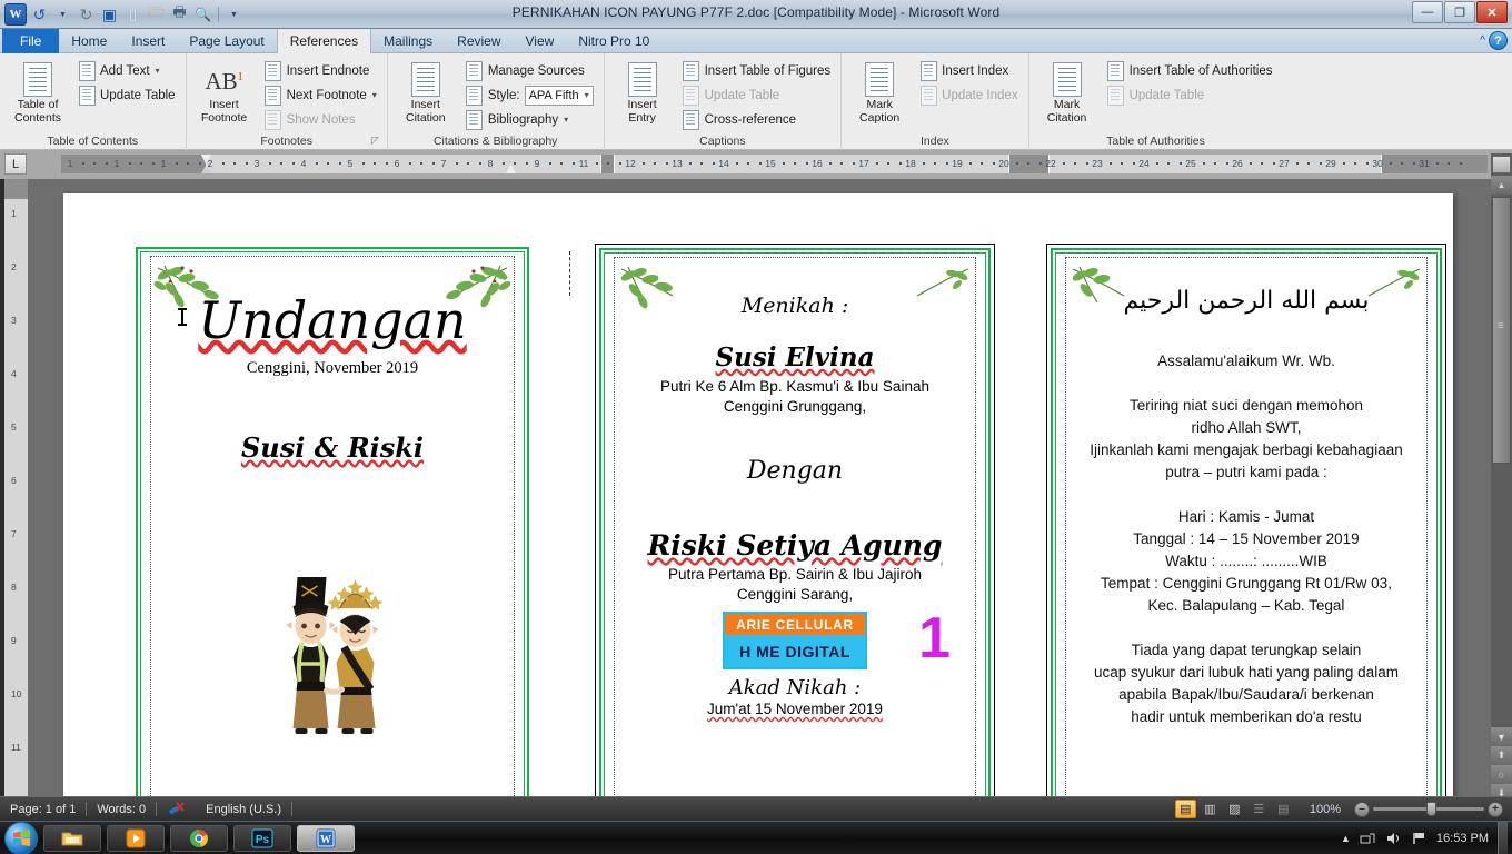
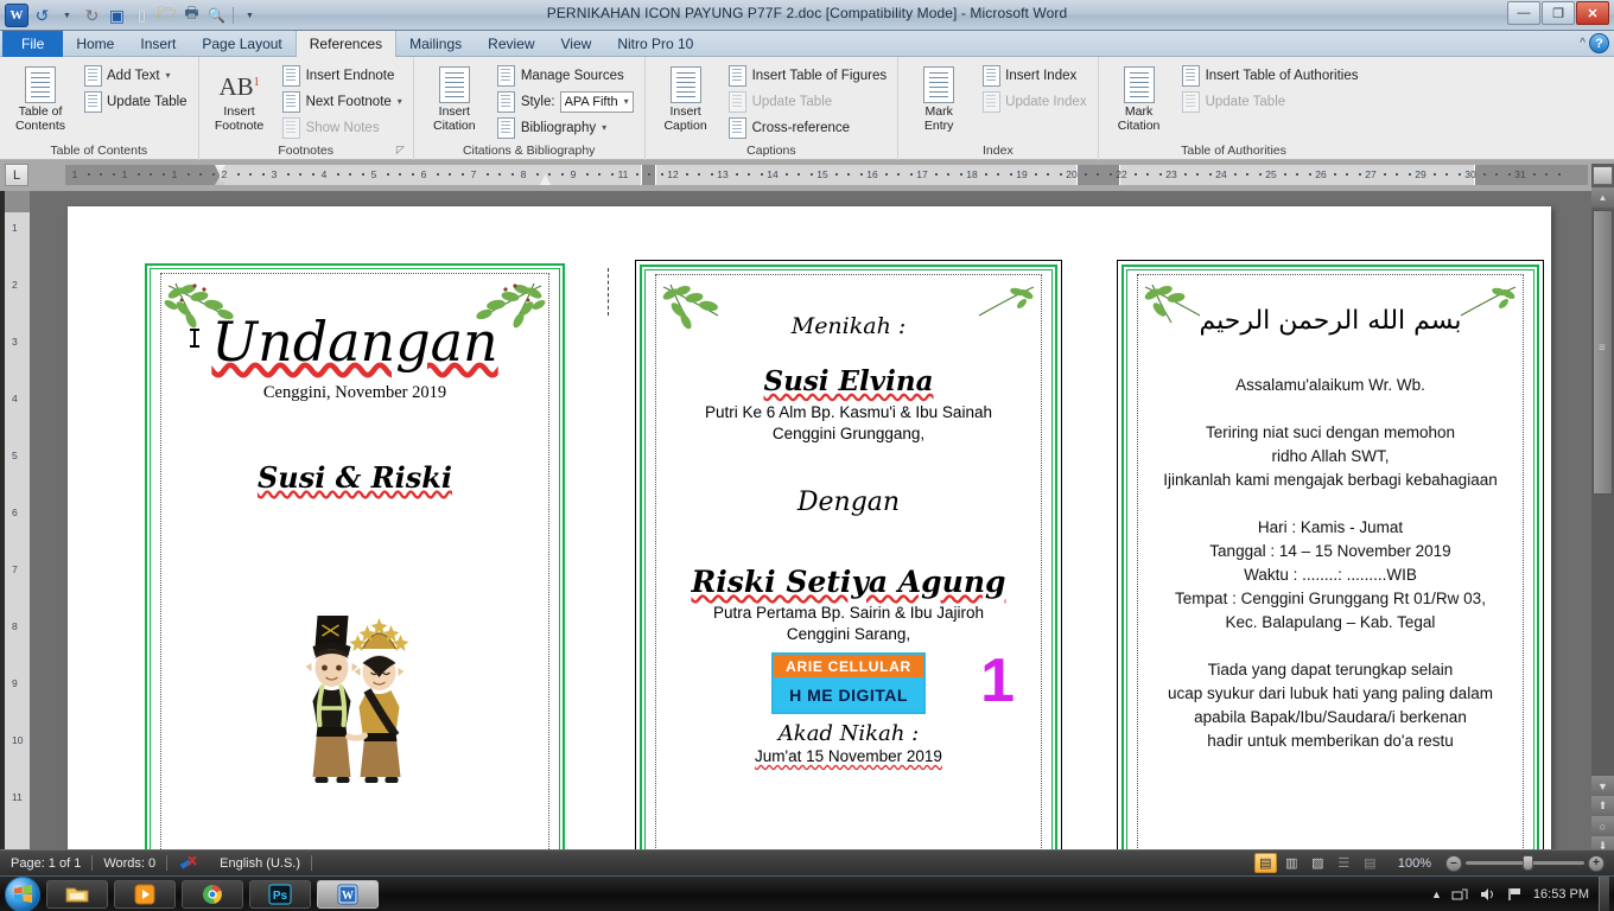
  W
  ↺
  ↻
  ▣
  ▯
  🗁
  🖶
  🔍
  PERNIKAHAN ICON PAYUNG P77F 2.doc [Compatibility Mode] - Microsoft Word
  —
  ❐
  ✕
  File
  Home
  Insert
  Page Layout
  References
  Mailings
  Review
  View
  Nitro Pro 10
  ^
  ?
  Table of
  Contents
  Add Text
  ▾
  Update Table
  Table of Contents
  AB1
  Insert
  Footnote
  Insert Endnote
  Next Footnote
  ▾
  Show Notes
  Footnotes
  ◸
  Insert
  Citation
  Manage Sources
  Style:
  APA Fifth
  ▾
  Bibliography
  ▾
  Citations & Bibliography
  Insert
- Entry
+ Caption
  Insert Table of Figures
  Update Table
  Cross-reference
  Captions
  Mark
- Caption
+ Entry
  Insert Index
  Update Index
  Index
  Mark
  Citation
  Insert Table of Authorities
  Update Table
  Table of Authorities
  L
  1
  1
  1
  2
  3
  4
  5
  6
  7
  8
  9
  11
  12
  13
  14
  15
  16
  17
  18
  19
  20
  22
  23
  24
  25
  26
  27
  29
  30
  31
  1
  2
  3
  4
  5
  6
  7
  8
  9
  10
  11
  Undangan
  Cenggini, November 2019
  Susi & Riski
  Menikah :
  Susi Elvina
  Putri Ke 6 Alm Bp. Kasmu'i & Ibu Sainah
  Cenggini Grunggang,
  Dengan
  Riski Setiya Agung
  Putra Pertama Bp. Sairin & Ibu Jajiroh
  Cenggini Sarang,
  ARIE CELLULAR
  H ME DIGITAL
  1
  Akad Nikah :
  Jum'at 15 November 2019
  بسم الله الرحمن الرحيم
  Assalamu'alaikum Wr. Wb.
  Teriring niat suci dengan memohon
  ridho Allah SWT,
  Ijinkanlah kami mengajak berbagi kebahagiaan
- putra – putri kami pada :
  Hari : Kamis - Jumat
  Tanggal : 14 – 15 November 2019
  Waktu : ........: .........WIB
  Tempat : Cenggini Grunggang Rt 01/Rw 03,
  Kec. Balapulang – Kab. Tegal
  Tiada yang dapat terungkap selain
  ucap syukur dari lubuk hati yang paling dalam
  apabila Bapak/Ibu/Saudara/i berkenan
  hadir untuk memberikan do'a restu
  ▲
  ▼
  ⬆
  ○
  ⬇
  Page: 1 of 1
  Words: 0
  English (U.S.)
  ▤
  ▥
  ▨
  ☰
  ▤
  100%
  –
  +
  Ps
  W
  ▲
  16:53 PM
